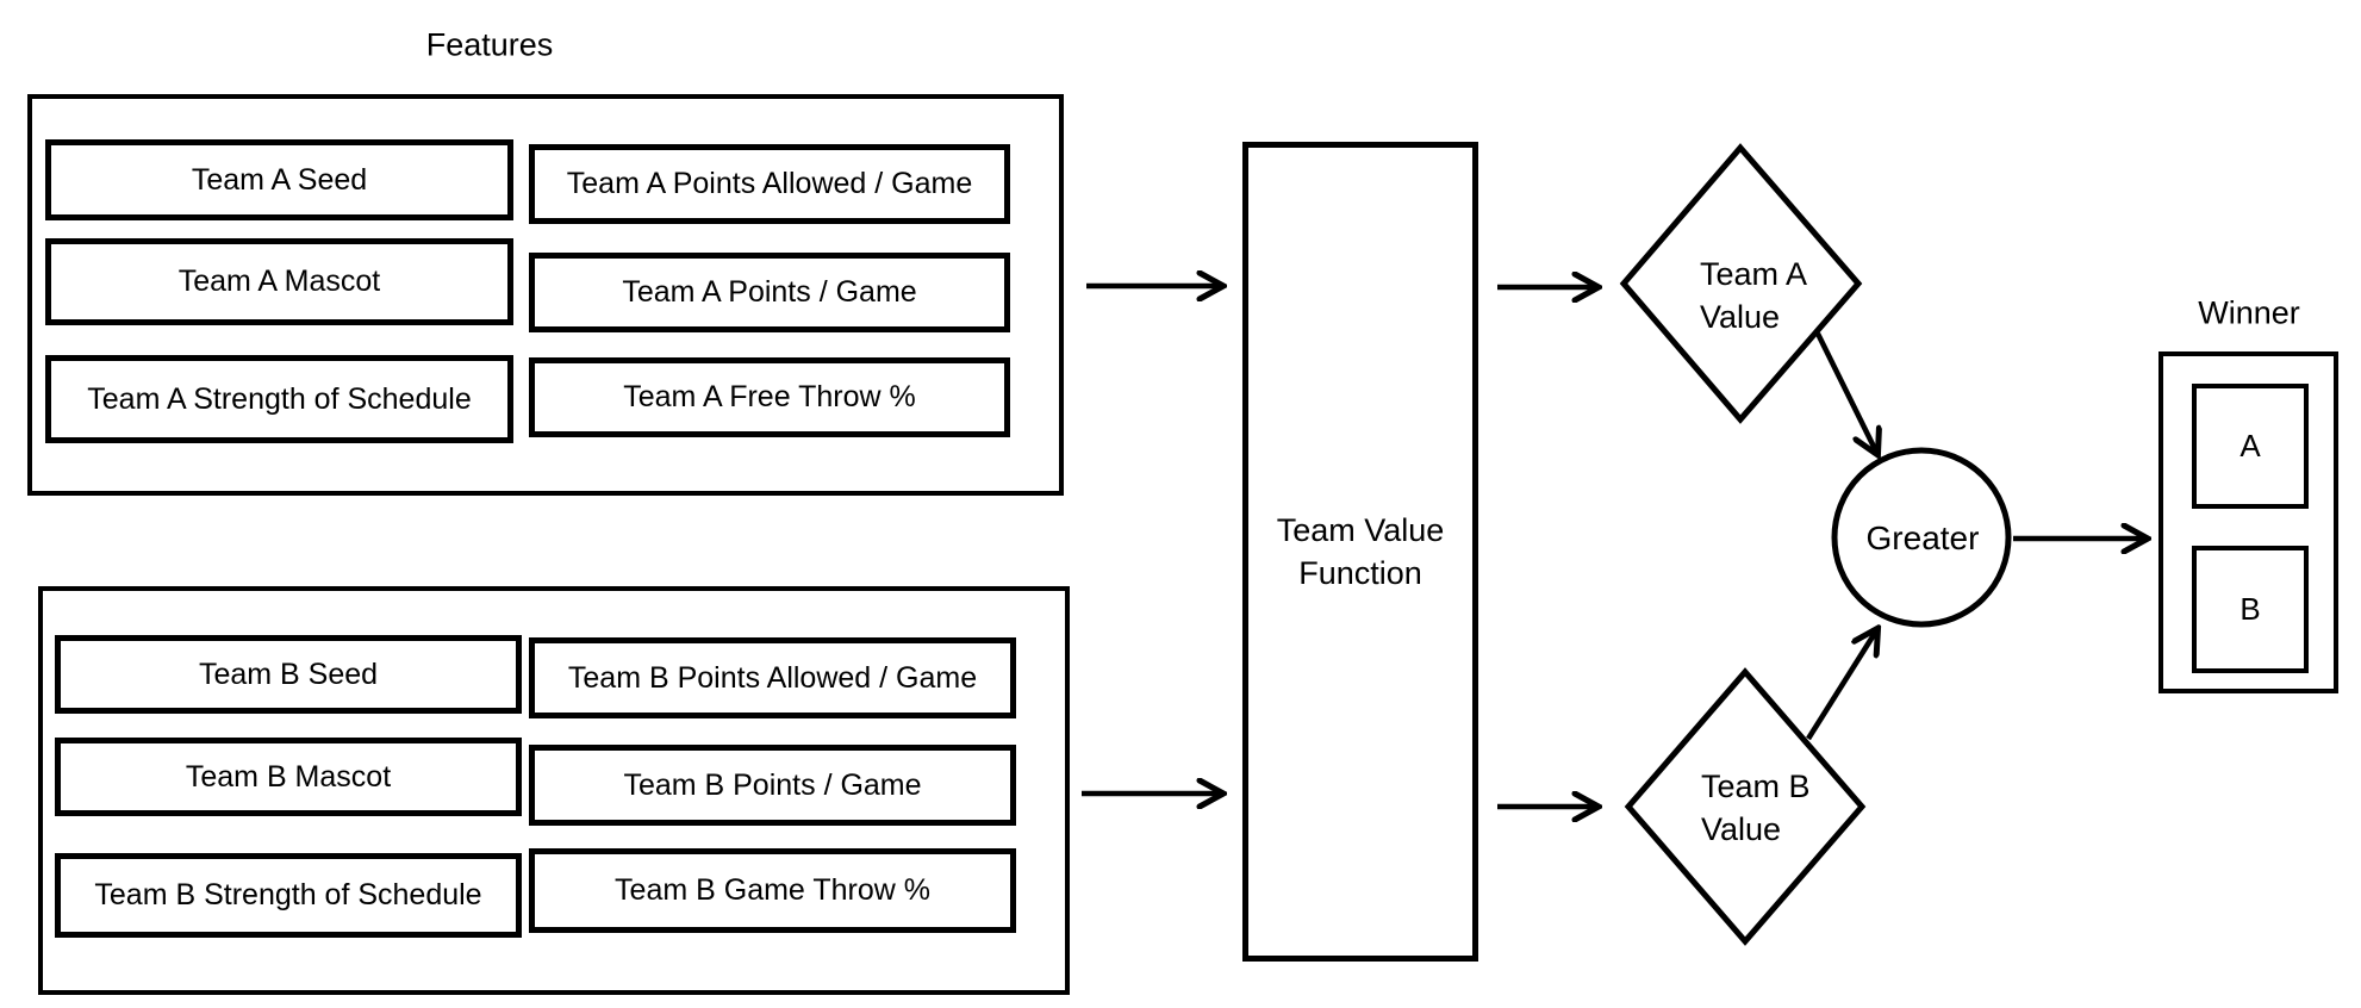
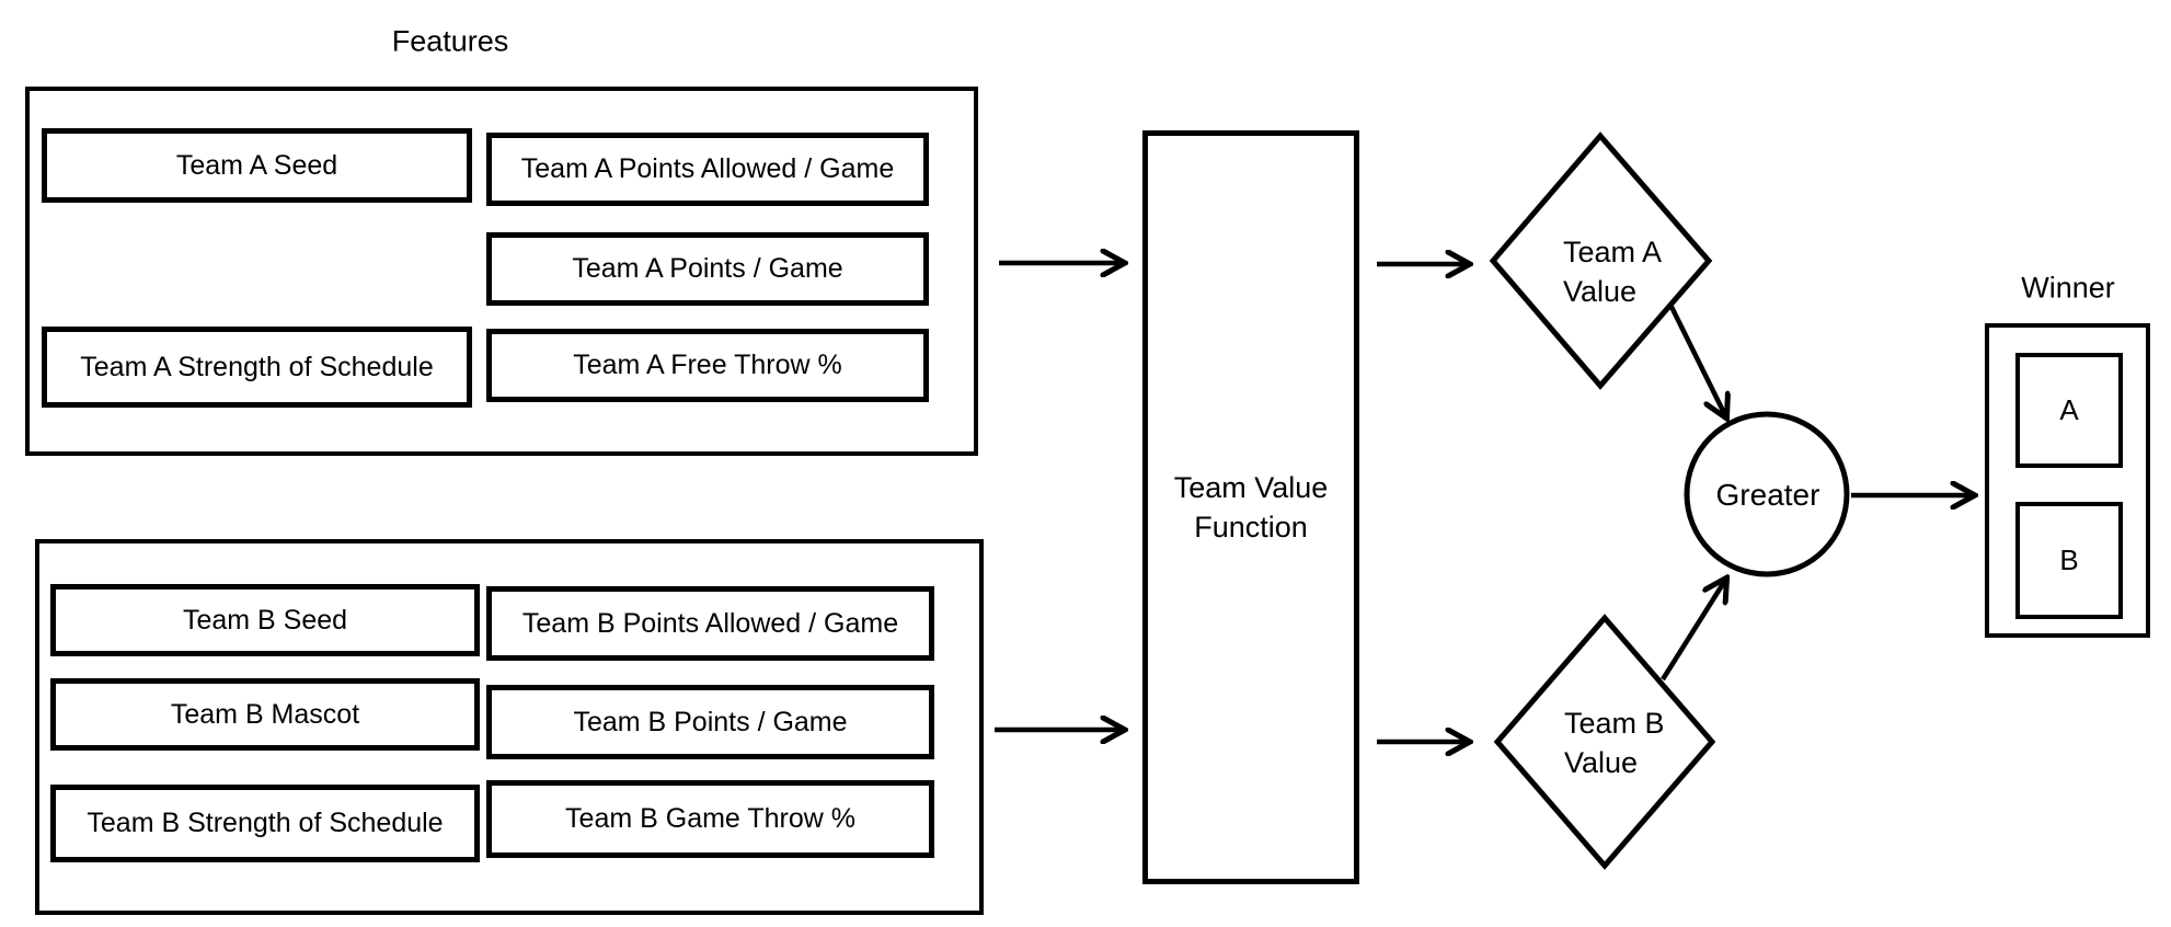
  Features
  Team A Seed
- Team A Mascot
  Team A Strength of Schedule
  Team A Points Allowed / Game
  Team A Points / Game
  Team A Free Throw %
  Team B Seed
  Team B Mascot
  Team B Strength of Schedule
  Team B Points Allowed / Game
  Team B Points / Game
  Team B Game Throw %
  Team Value
  Function
  Team A
  Value
  Team B
  Value
  Greater
  Winner
  A
  B
